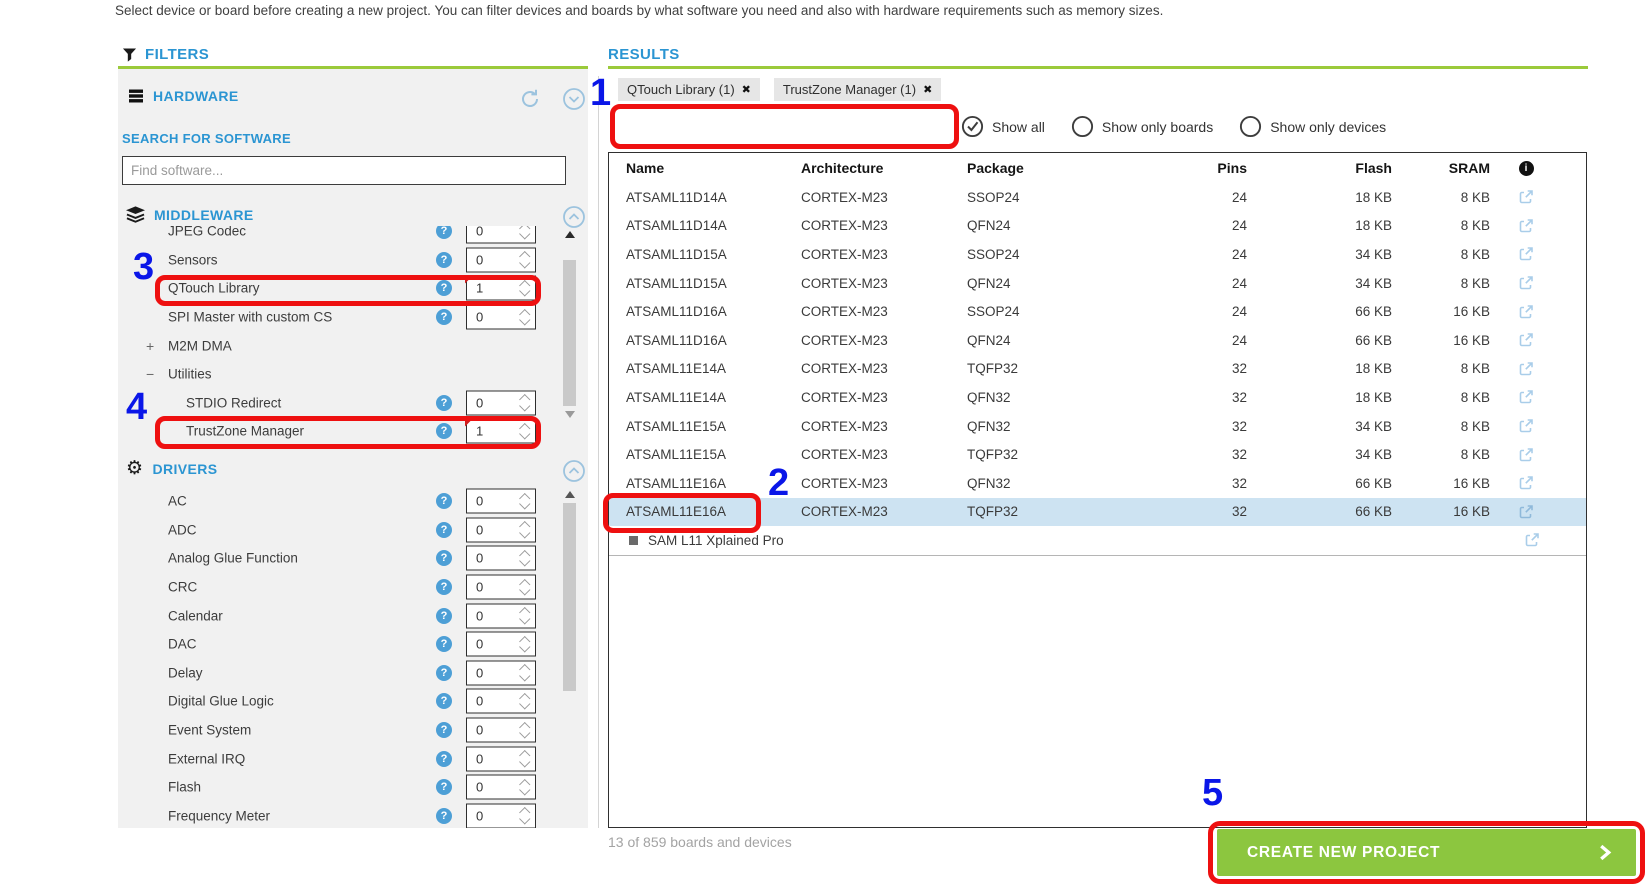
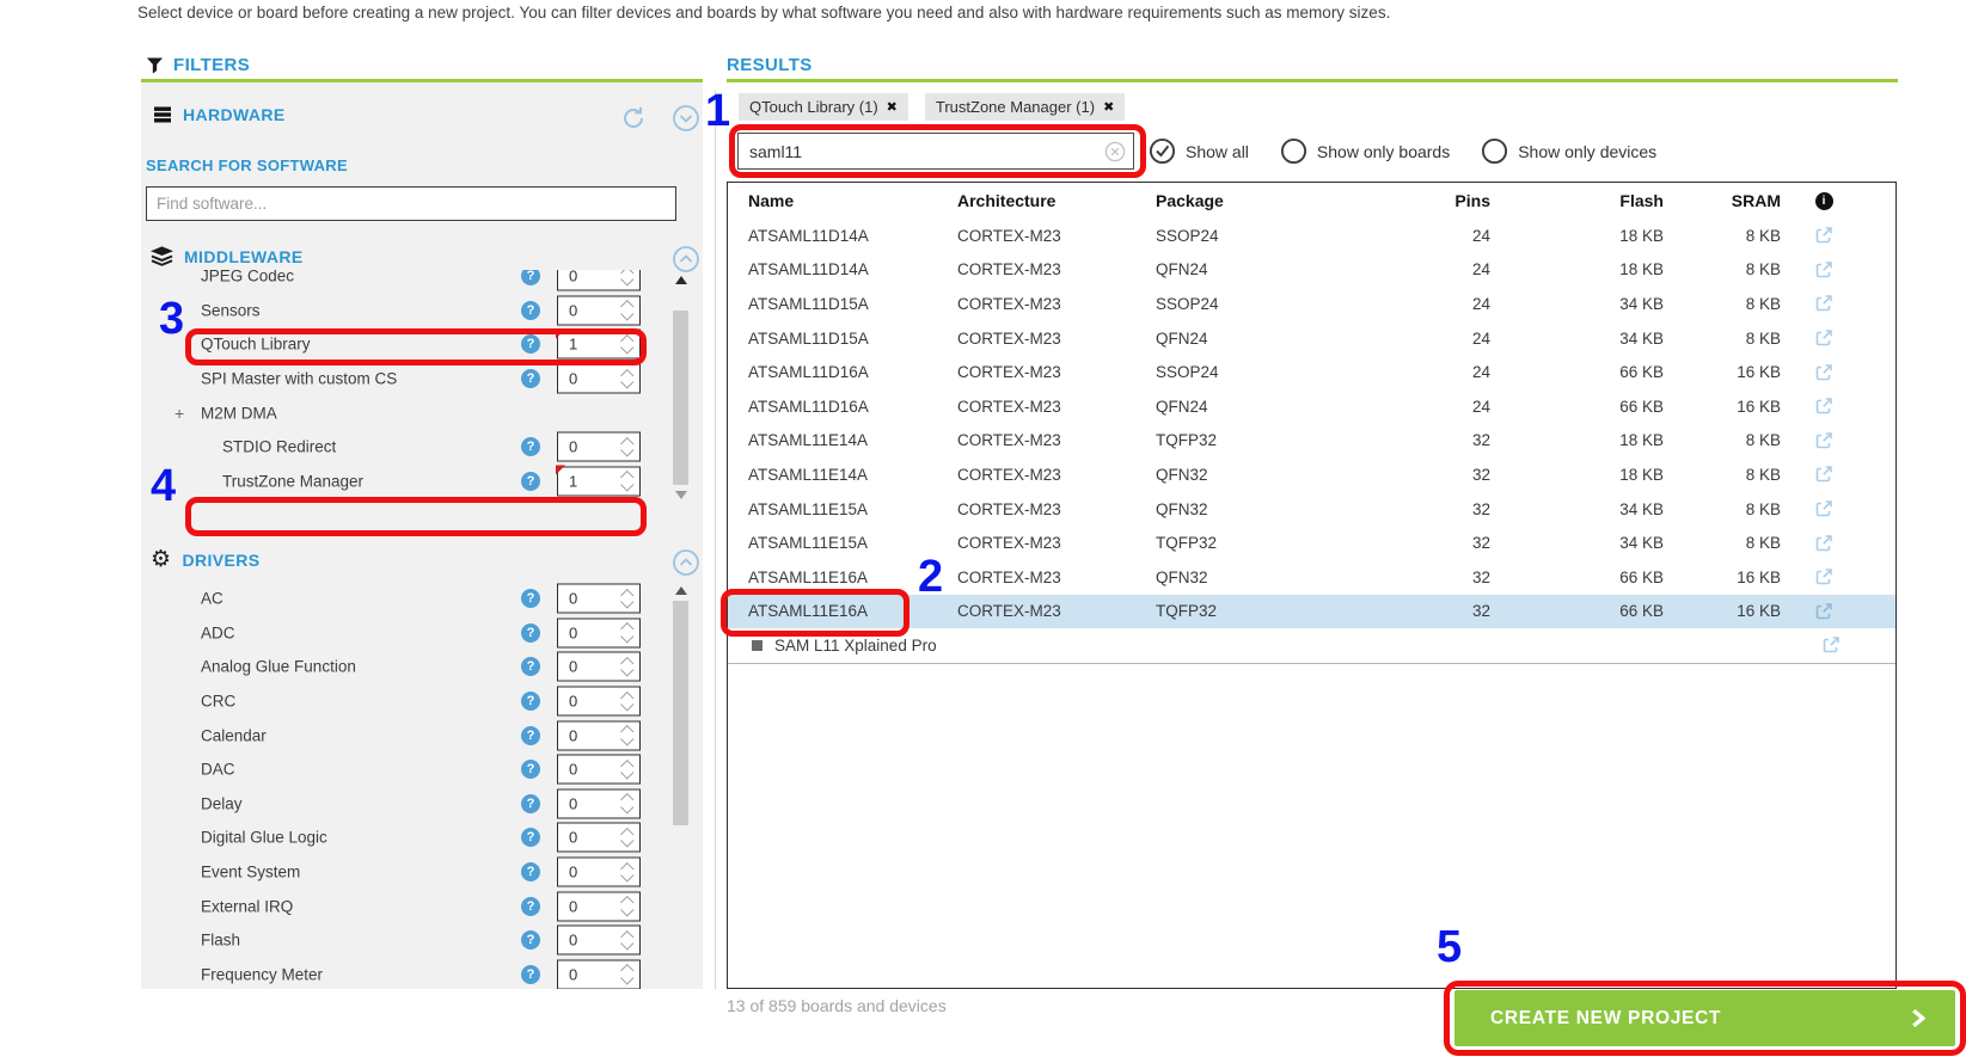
  Select device or board before creating a new project. You can filter devices and boards by what software you need and also with hardware requirements such as memory sizes.
  FILTERS
  HARDWARE
  SEARCH FOR SOFTWARE
  Find software...
  MIDDLEWARE
  JPEG Codec
  ?
  0
  Sensors
  ?
  0
  QTouch Library
  ?
  1
  SPI Master with custom CS
  ?
  0
  +
  M2M DMA
- −
- Utilities
  STDIO Redirect
  ?
  0
  TrustZone Manager
  ?
  1
  ⚙
  DRIVERS
  AC
  ?
  0
  ADC
  ?
  0
  Analog Glue Function
  ?
  0
  CRC
  ?
  0
  Calendar
  ?
  0
  DAC
  ?
  0
  Delay
  ?
  0
  Digital Glue Logic
  ?
  0
  Event System
  ?
  0
  External IRQ
  ?
  0
  Flash
  ?
  0
  Frequency Meter
  ?
  0
  RESULTS
  QTouch Library (1)
  ✖
  TrustZone Manager (1)
  ✖
+ saml11
  Show all
  Show only boards
  Show only devices
  Name
  Architecture
  Package
  Pins
  Flash
  SRAM
  i
  ATSAML11D14A
  CORTEX-M23
  SSOP24
  24
  18 KB
  8 KB
  ATSAML11D14A
  CORTEX-M23
  QFN24
  24
  18 KB
  8 KB
  ATSAML11D15A
  CORTEX-M23
  SSOP24
  24
  34 KB
  8 KB
  ATSAML11D15A
  CORTEX-M23
  QFN24
  24
  34 KB
  8 KB
  ATSAML11D16A
  CORTEX-M23
  SSOP24
  24
  66 KB
  16 KB
  ATSAML11D16A
  CORTEX-M23
  QFN24
  24
  66 KB
  16 KB
  ATSAML11E14A
  CORTEX-M23
  TQFP32
  32
  18 KB
  8 KB
  ATSAML11E14A
  CORTEX-M23
  QFN32
  32
  18 KB
  8 KB
  ATSAML11E15A
  CORTEX-M23
  QFN32
  32
  34 KB
  8 KB
  ATSAML11E15A
  CORTEX-M23
  TQFP32
  32
  34 KB
  8 KB
  ATSAML11E16A
  CORTEX-M23
  QFN32
  32
  66 KB
  16 KB
  ATSAML11E16A
  CORTEX-M23
  TQFP32
  32
  66 KB
  16 KB
  SAM L11 Xplained Pro
  13 of 859 boards and devices
  CREATE NEW PROJECT
  1
  2
  3
  4
  5
